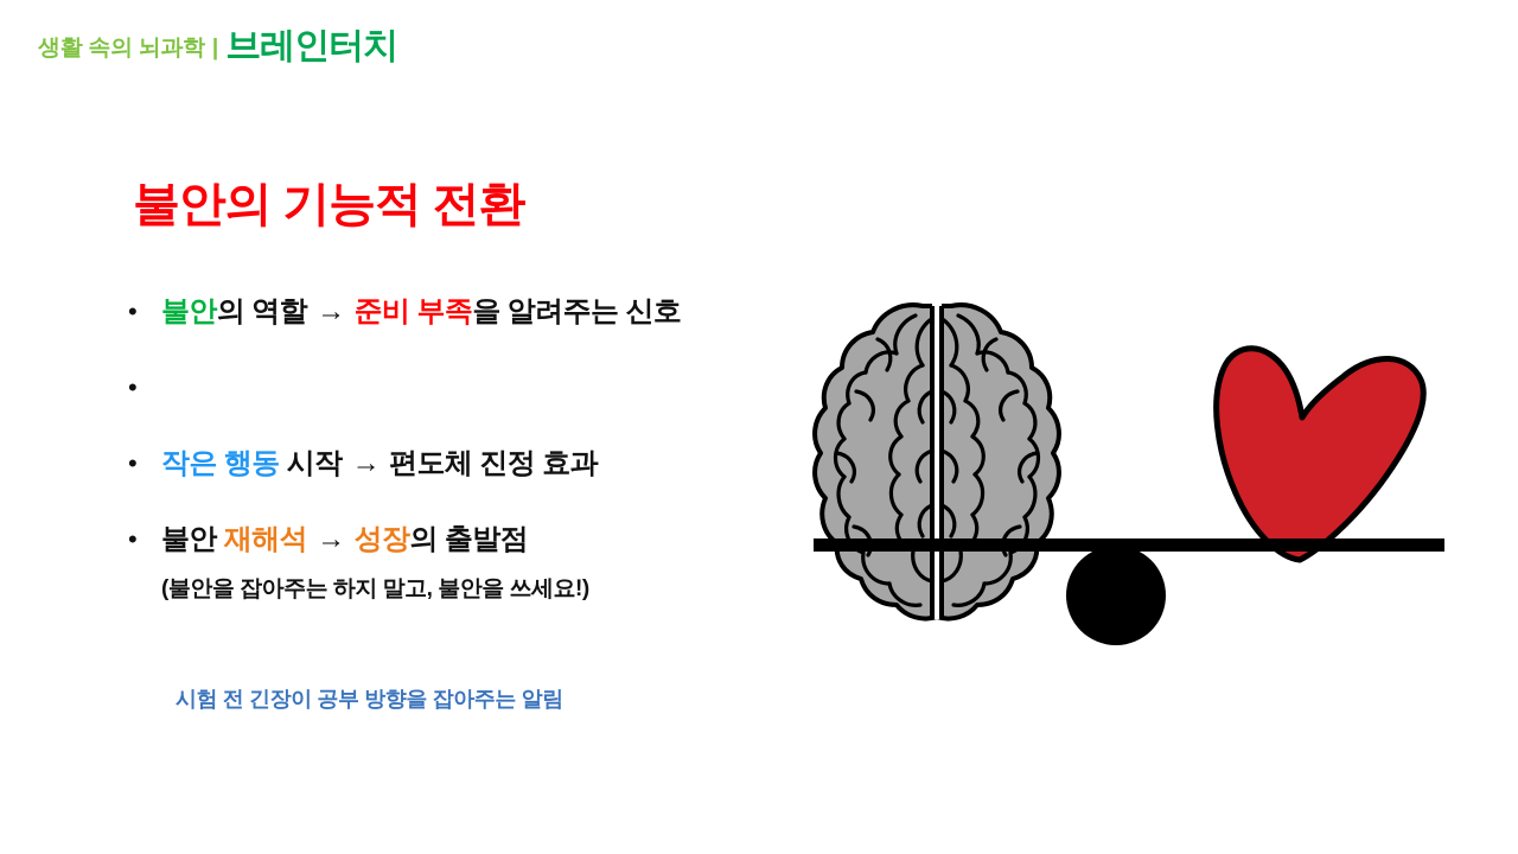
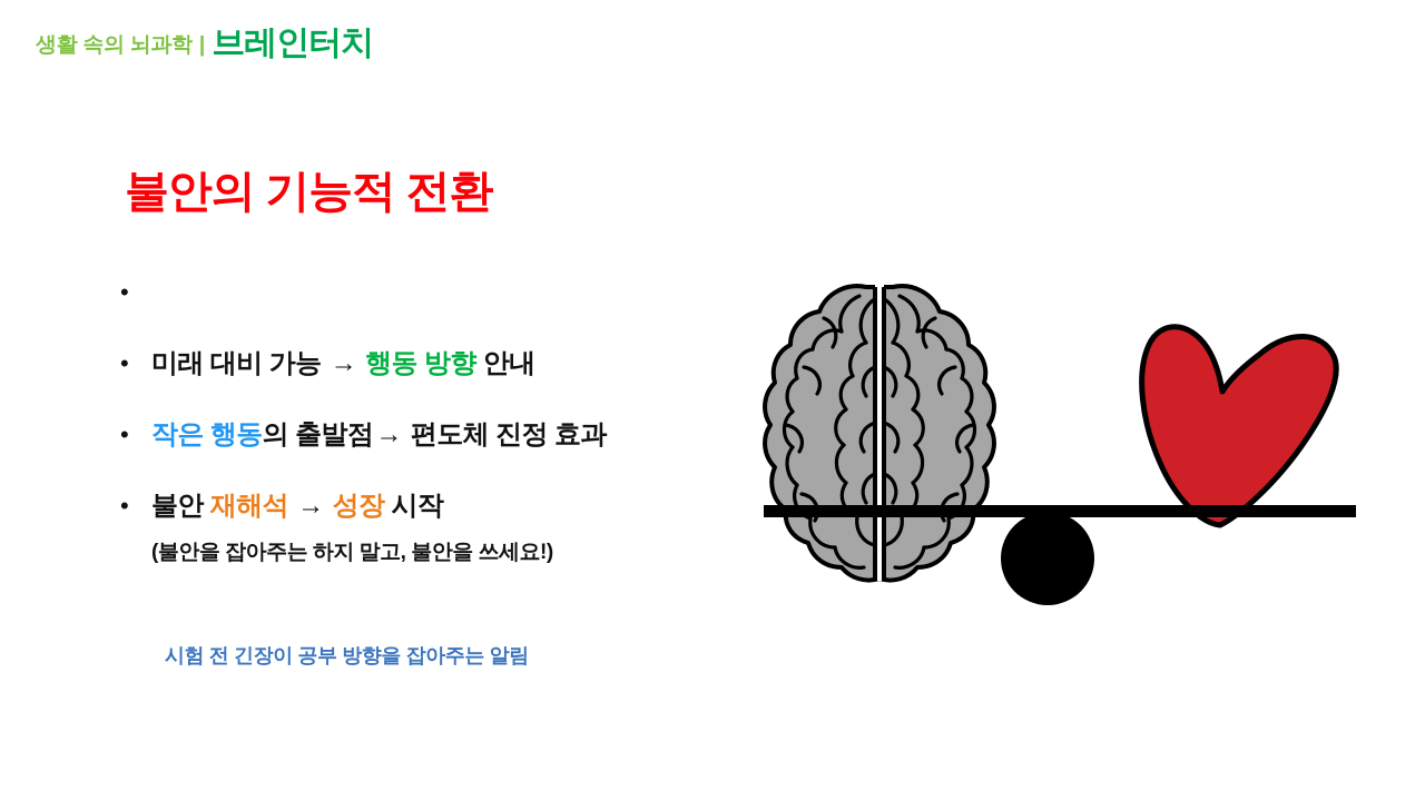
  생활 속의 뇌과학
  |
  브레인터치
  불안의 기능적 전환
  •
- 불안의 역할 → 준비 부족을 알려주는 신호
  •
+ 미래 대비 가능 → 행동 방향 안내
  •
- 작은 행동 시작 → 편도체 진정 효과
+ 작은 행동의 출발점→ 편도체 진정 효과
  •
- 불안 재해석 → 성장의 출발점
+ 불안 재해석 → 성장 시작
  (불안을 잡아주는 하지 말고, 불안을 쓰세요!)
  시험 전 긴장이 공부 방향을 잡아주는 알림
